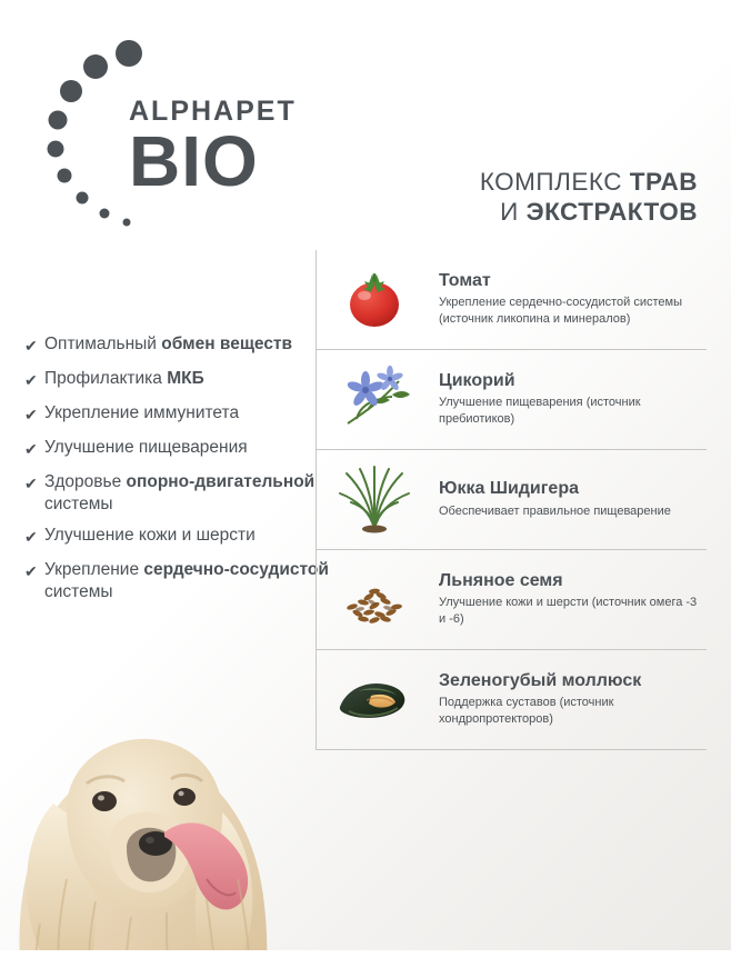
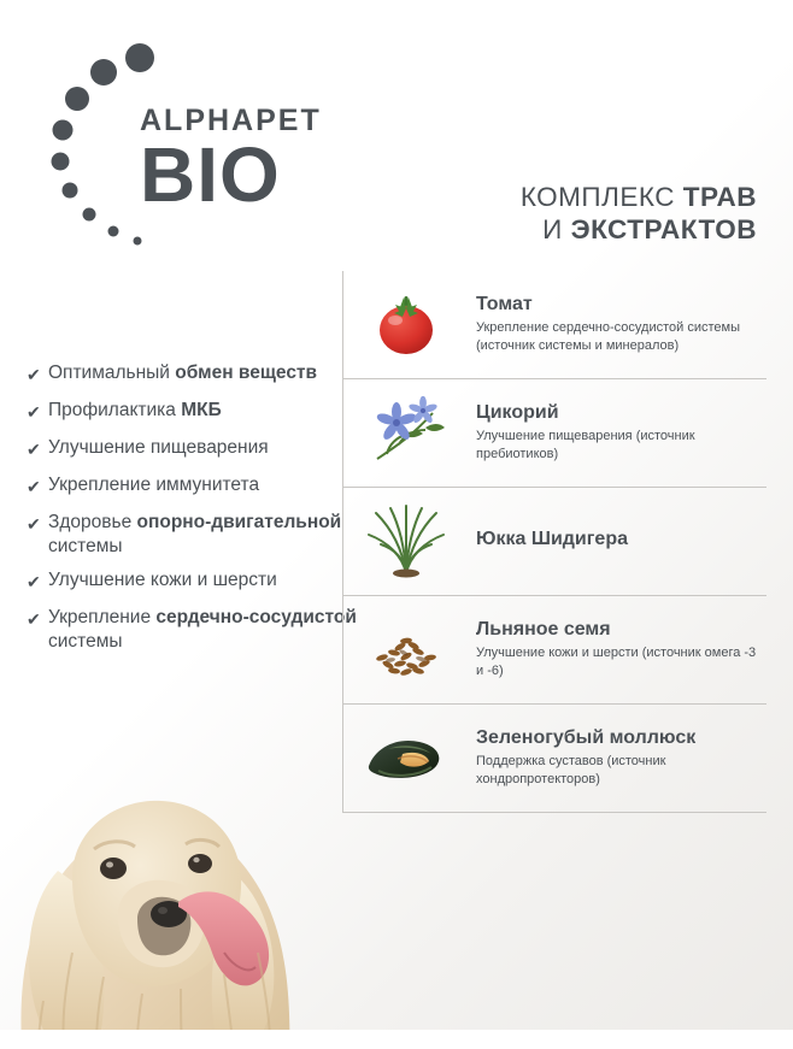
  ALPHAPET
  BIO
  ✔
  Оптимальный обмен веществ
  ✔
  Профилактика МКБ
  ✔
- Укрепление иммунитета
+ Улучшение пищеварения
  ✔
- Улучшение пищеварения
+ Укрепление иммунитета
  ✔
  Здоровье опорно-двигательной системы
  ✔
  Улучшение кожи и шерсти
  ✔
  Укрепление сердечно-сосудистой системы
  КОМПЛЕКС ТРАВ
  И ЭКСТРАКТОВ
  Томат
- Укрепление сердечно-сосудистой системы (источник ликопина и минералов)
+ Укрепление сердечно-сосудистой системы (источник системы и минералов)
  Цикорий
  Улучшение пищеварения (источник пребиотиков)
  Юкка Шидигера
- Обеспечивает правильное пищеварение
  Льняное семя
  Улучшение кожи и шерсти (источник омега -3 и -6)
  Зеленогубый моллюск
  Поддержка суставов (источник хондропротекторов)
